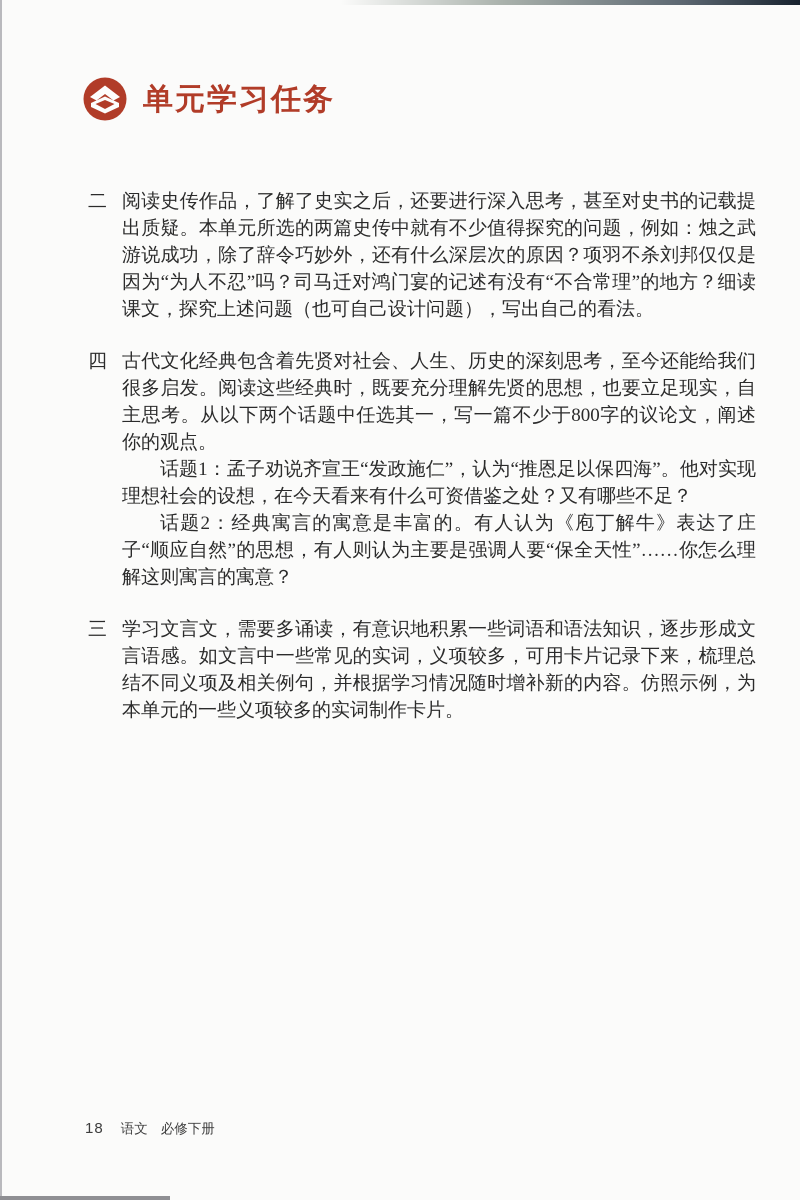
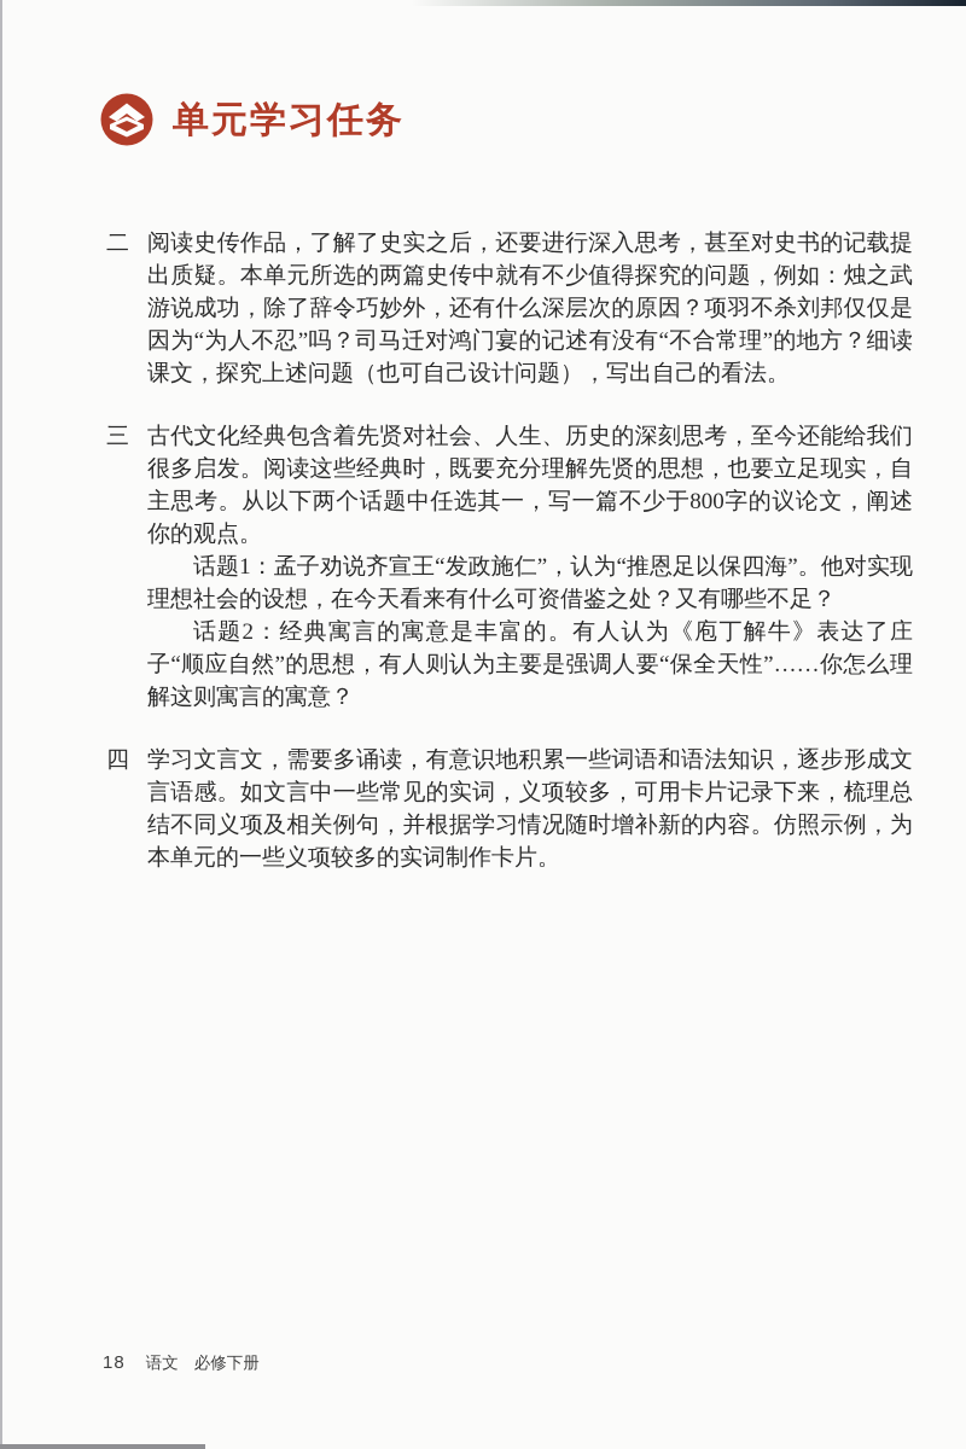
  单元学习任务
  二
  阅读史传作品，了解了史实之后，还要进行深入思考，甚至对史书的记载提出质疑。本单元所选的两篇史传中就有不少值得探究的问题，例如：烛之武游说成功，除了辞令巧妙外，还有什么深层次的原因？项羽不杀刘邦仅仅是因为“为人不忍”吗？司马迁对鸿门宴的记述有没有“不合常理”的地方？细读课文，探究上述问题（也可自己设计问题），写出自己的看法。
- 四
+ 三
  古代文化经典包含着先贤对社会、人生、历史的深刻思考，至今还能给我们很多启发。阅读这些经典时，既要充分理解先贤的思想，也要立足现实，自主思考。从以下两个话题中任选其一，写一篇不少于800字的议论文，阐述你的观点。
  话题1：孟子劝说齐宣王“发政施仁”，认为“推恩足以保四海”。他对实现理想社会的设想，在今天看来有什么可资借鉴之处？又有哪些不足？
  话题2：经典寓言的寓意是丰富的。有人认为《庖丁解牛》表达了庄子“顺应自然”的思想，有人则认为主要是强调人要“保全天性”……你怎么理解这则寓言的寓意？
- 三
+ 四
  学习文言文，需要多诵读，有意识地积累一些词语和语法知识，逐步形成文言语感。如文言中一些常见的实词，义项较多，可用卡片记录下来，梳理总结不同义项及相关例句，并根据学习情况随时增补新的内容。仿照示例，为本单元的一些义项较多的实词制作卡片。
  18
  语文
  必修下册
